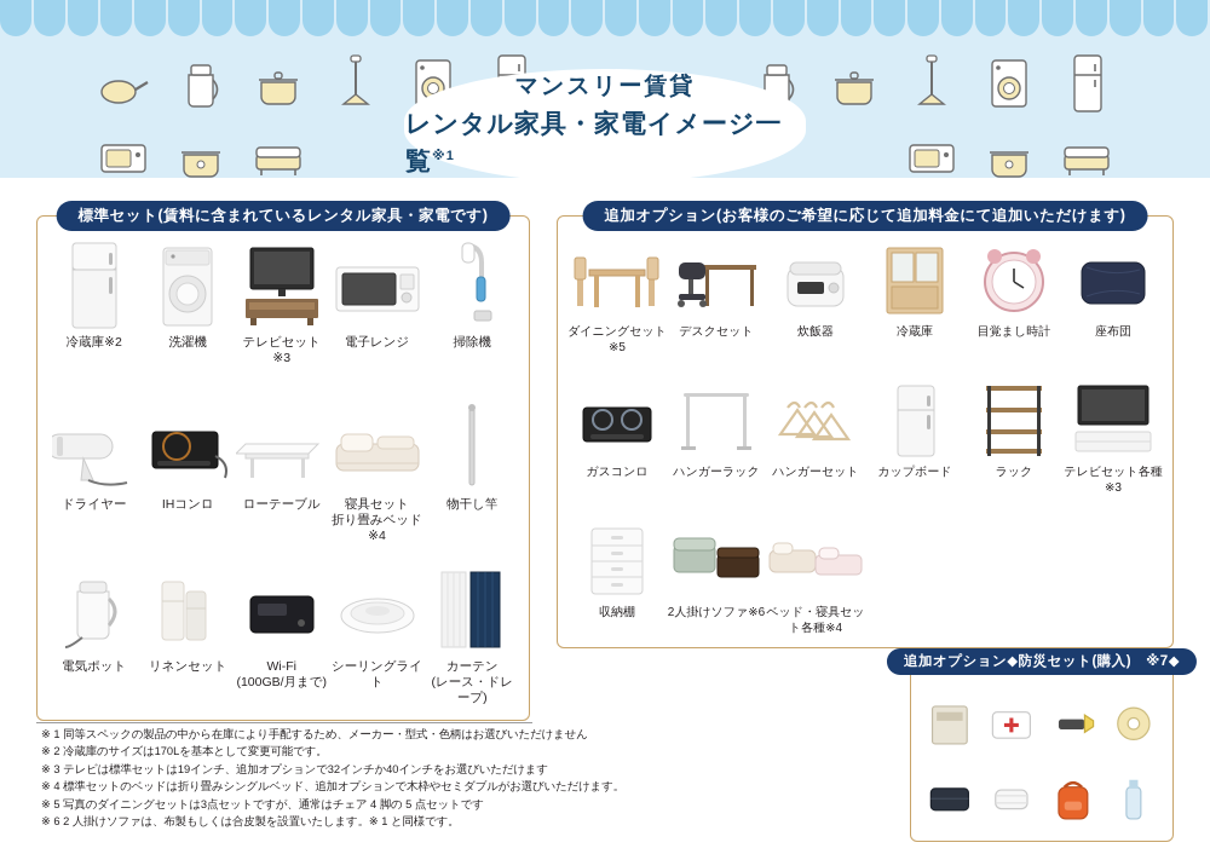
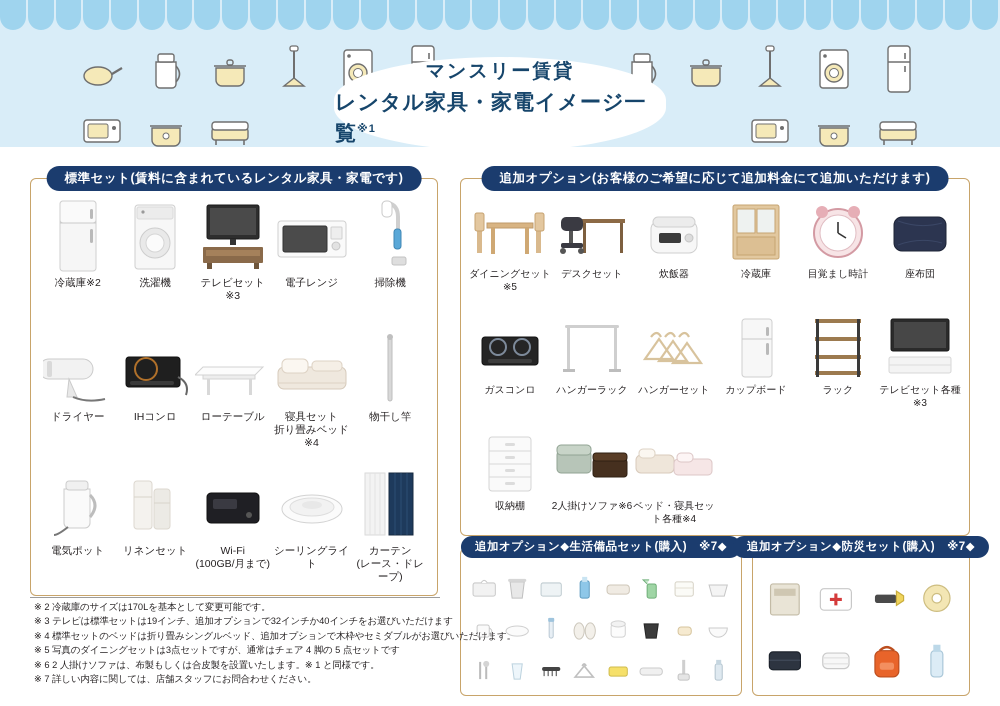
  マンスリー賃貸
  レンタル家具・家電イメージ一覧※1
  標準セット(賃料に含まれているレンタル家具・家電です)
  冷蔵庫※2
  洗濯機
  テレビセット※3
  電子レンジ
  掃除機
  ドライヤー
  IHコンロ
  ローテーブル
  寝具セット
  折り畳みベッド※4
  物干し竿
  電気ポット
  リネンセット
  Wi-Fi
  (100GB/月まで)
  シーリングライト
  カーテン
  (レース・ドレープ)
  追加オプション(お客様のご希望に応じて追加料金にて追加いただけます)
  ダイニングセット※5
  デスクセット
  炊飯器
  冷蔵庫
  目覚まし時計
  座布団
  ガスコンロ
  ハンガーラック
  ハンガーセット
  カップボード
  ラック
  テレビセット各種※3
  収納棚
  2人掛けソファ※6
  ベッド・寝具セット各種※4
+ 追加オプション◆生活備品セット(購入) ※7◆
  追加オプション◆防災セット(購入) ※7◆
- ※ 1 同等スペックの製品の中から在庫により手配するため、メーカー・型式・色柄はお選びいただけません
  ※ 2 冷蔵庫のサイズは170Lを基本として変更可能です。
  ※ 3 テレビは標準セットは19インチ、追加オプションで32インチか40インチをお選びいただけます
  ※ 4 標準セットのベッドは折り畳みシングルベッド、追加オプションで木枠やセミダブルがお選びいただけます。
  ※ 5 写真のダイニングセットは3点セットですが、通常はチェア 4 脚の 5 点セットです
  ※ 6 2 人掛けソファは、布製もしくは合皮製を設置いたします。※ 1 と同様です。
+ ※ 7 詳しい内容に関しては、店舗スタッフにお問合わせください。
